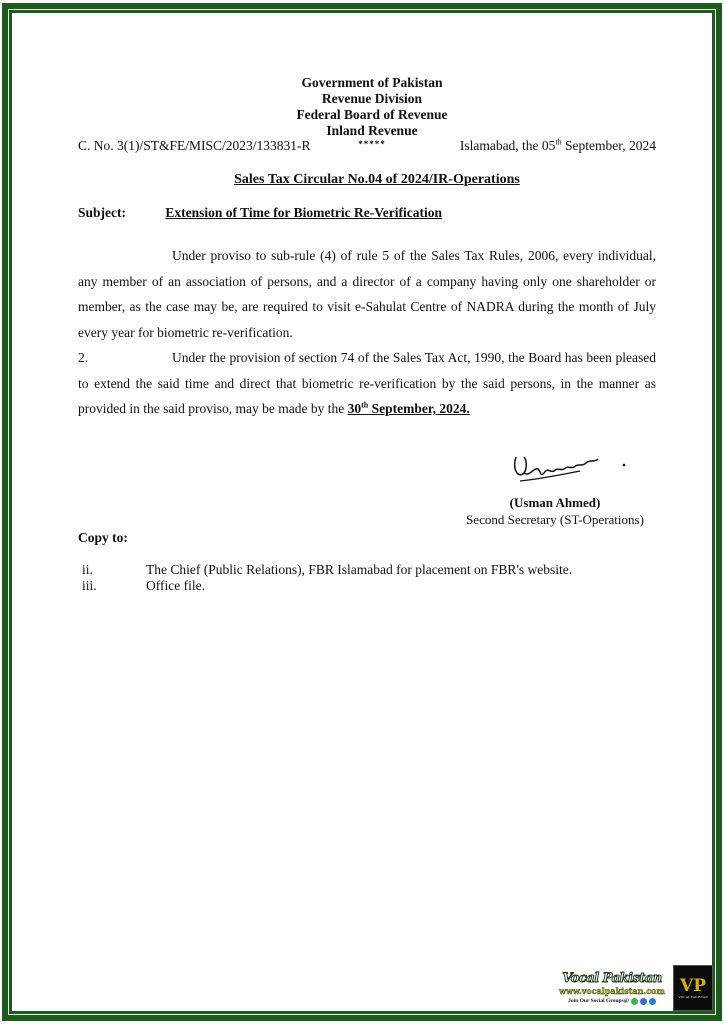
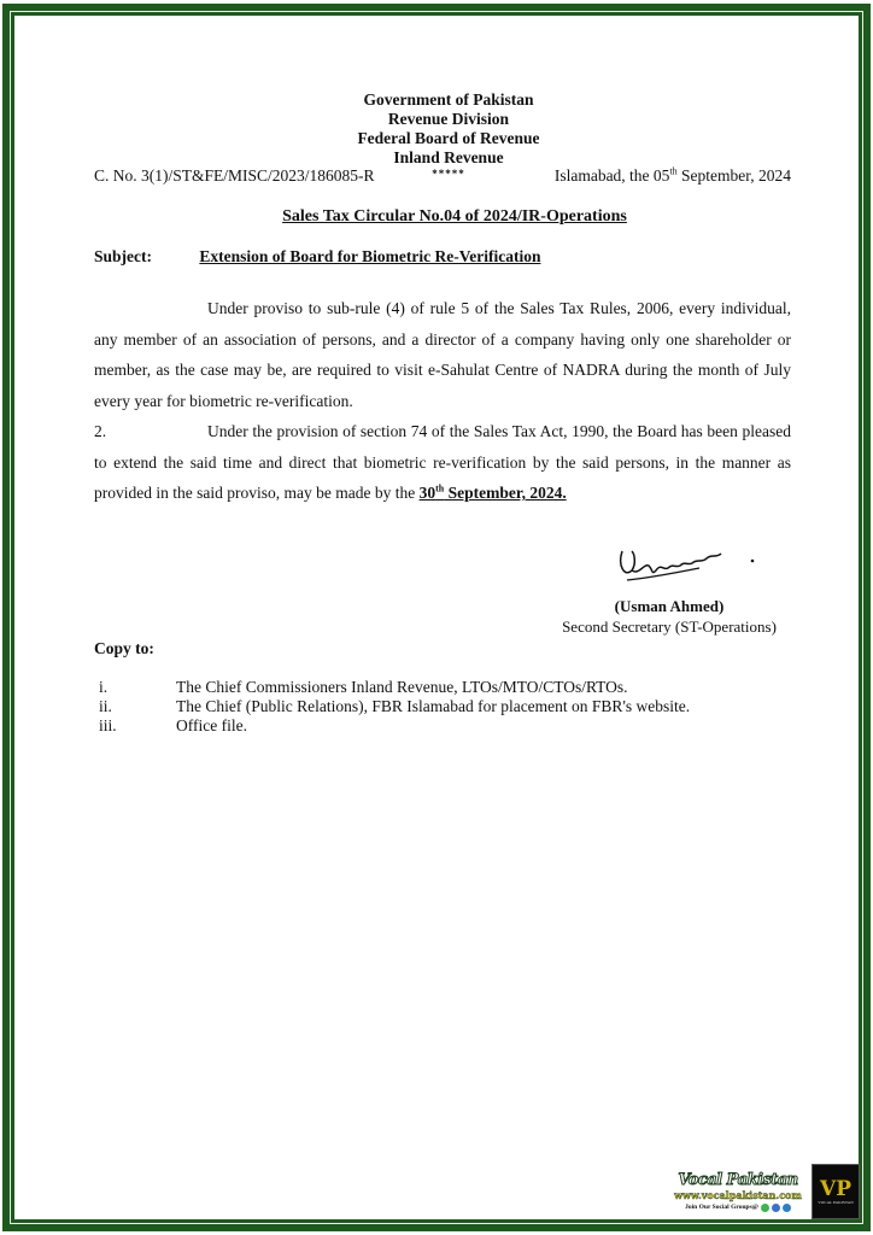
  Government of Pakistan
  Revenue Division
  Federal Board of Revenue
  Inland Revenue
  *****
- C. No. 3(1)/ST&FE/MISC/2023/133831-R
+ C. No. 3(1)/ST&FE/MISC/2023/186085-R
  Islamabad, the 05th September, 2024
  Sales Tax Circular No.04 of 2024/IR-Operations
- Subject: Extension of Time for Biometric Re-Verification
+ Subject: Extension of Board for Biometric Re-Verification
  Under proviso to sub-rule (4) of rule 5 of the Sales Tax Rules, 2006, every individual, any member of an association of persons, and a director of a company having only one shareholder or member, as the case may be, are required to visit e-Sahulat Centre of NADRA during the month of July every year for biometric re-verification.
  2. Under the provision of section 74 of the Sales Tax Act, 1990, the Board has been pleased to extend the said time and direct that biometric re-verification by the said persons, in the manner as provided in the said proviso, may be made by the 30th September, 2024.
  (Usman Ahmed)
  Second Secretary (ST-Operations)
  Copy to:
+ i.
+ The Chief Commissioners Inland Revenue, LTOs/MTO/CTOs/RTOs.
  ii.
  The Chief (Public Relations), FBR Islamabad for placement on FBR's website.
  iii.
  Office file.
  Vocal Pakistan
  www.vocalpakistan.com
  VP
